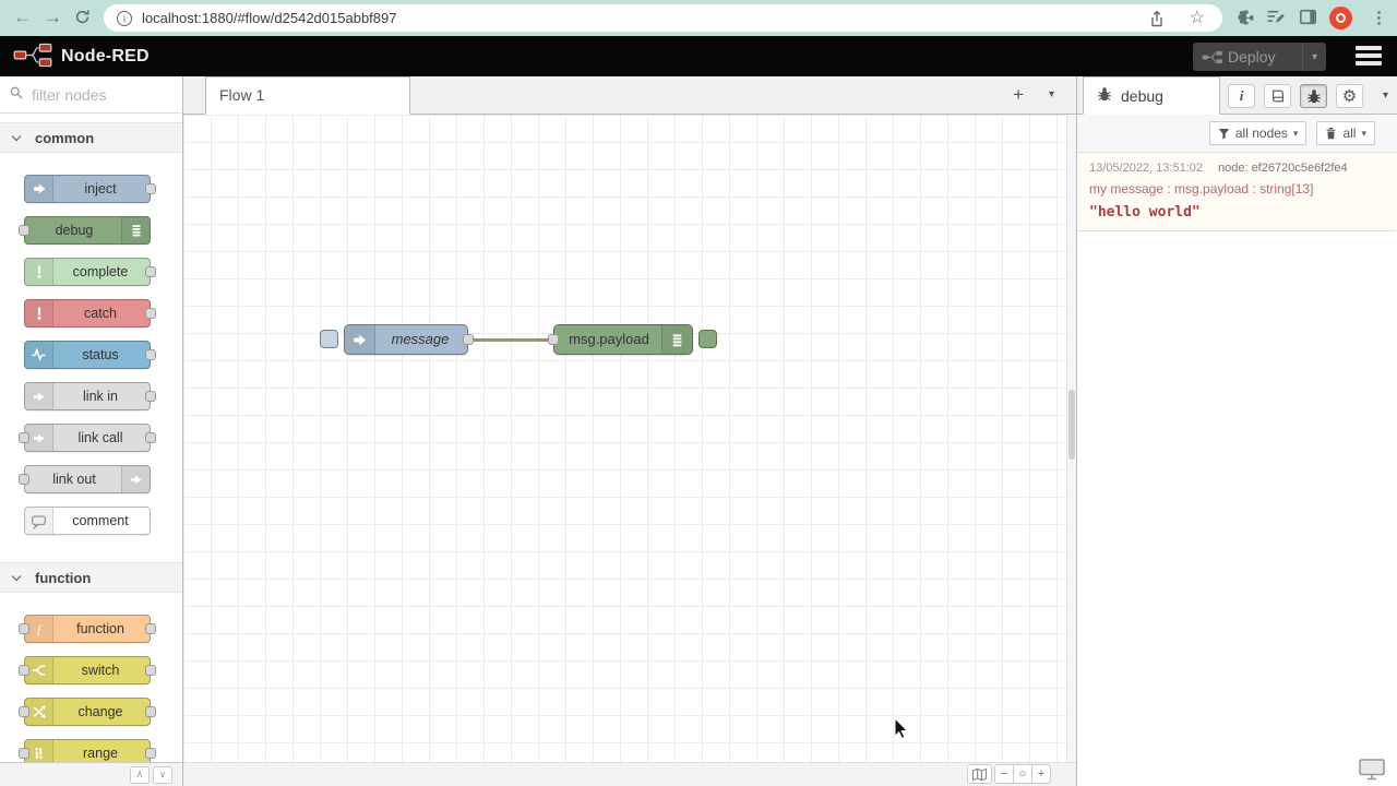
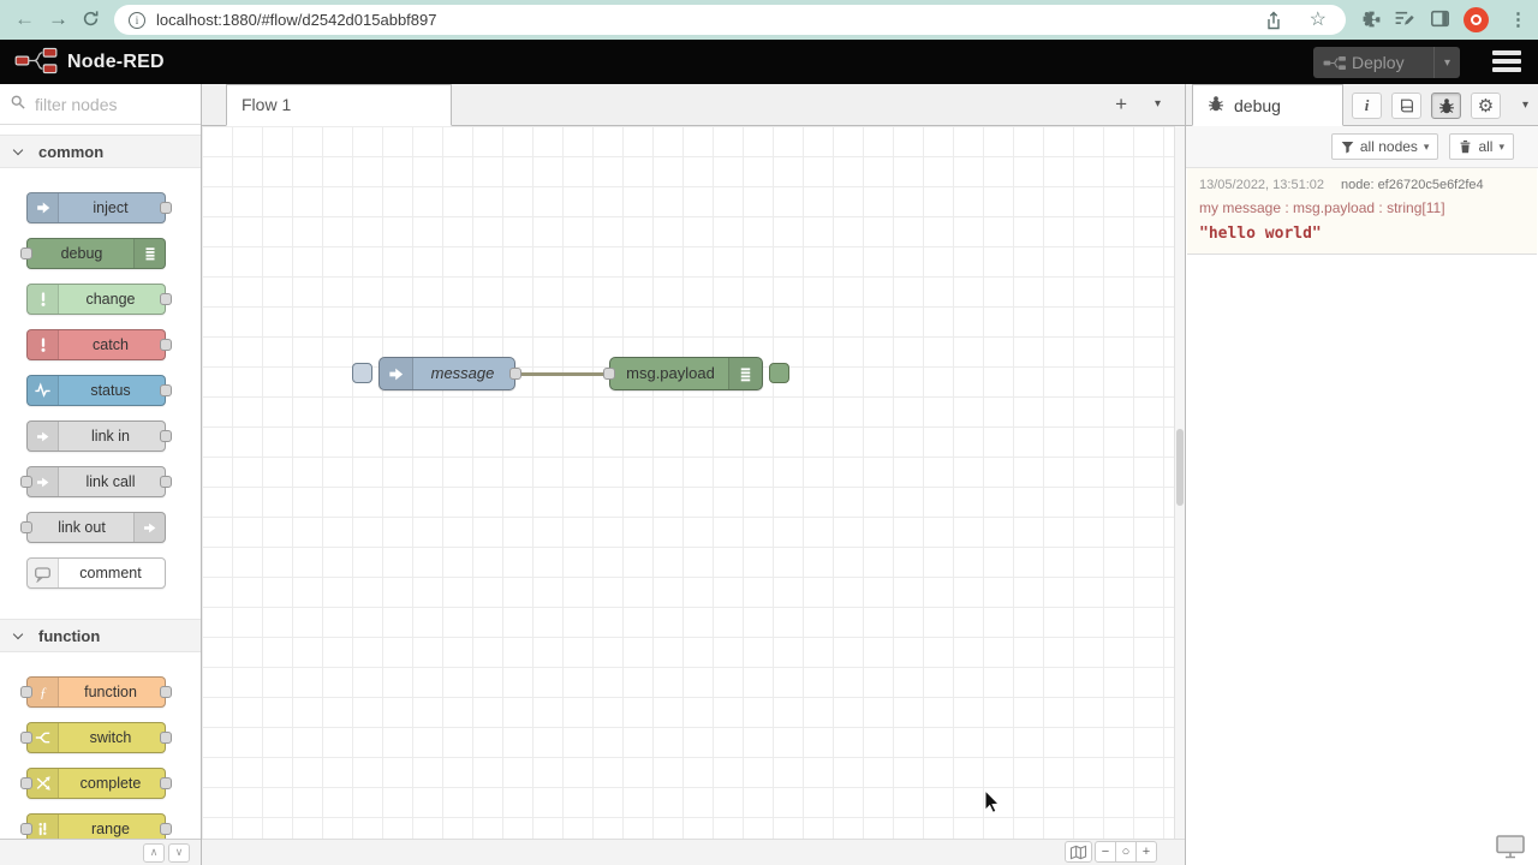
  ←
  →
  i
  localhost:1880/#flow/d2542d015abbf897
  ☆
  ⋮
  Node-RED
  Deploy
  ▾
  filter nodes
  common
  inject
  debug
- complete
+ change
  catch
  status
  link in
  link call
  link out
  comment
  function
  ƒ
  function
  switch
- change
+ complete
  range
  ∧
  ∨
  Flow 1
  +
  ▾
  message
  msg.payload
  −
  ○
  +
  debug
  i
  ⚙
  ▾
  all nodes
  ▾
  all
  ▾
  13/05/2022, 13:51:02
  node: ef26720c5e6f2fe4
- my message : msg.payload : string[13]
+ my message : msg.payload : string[11]
  "hello world"
